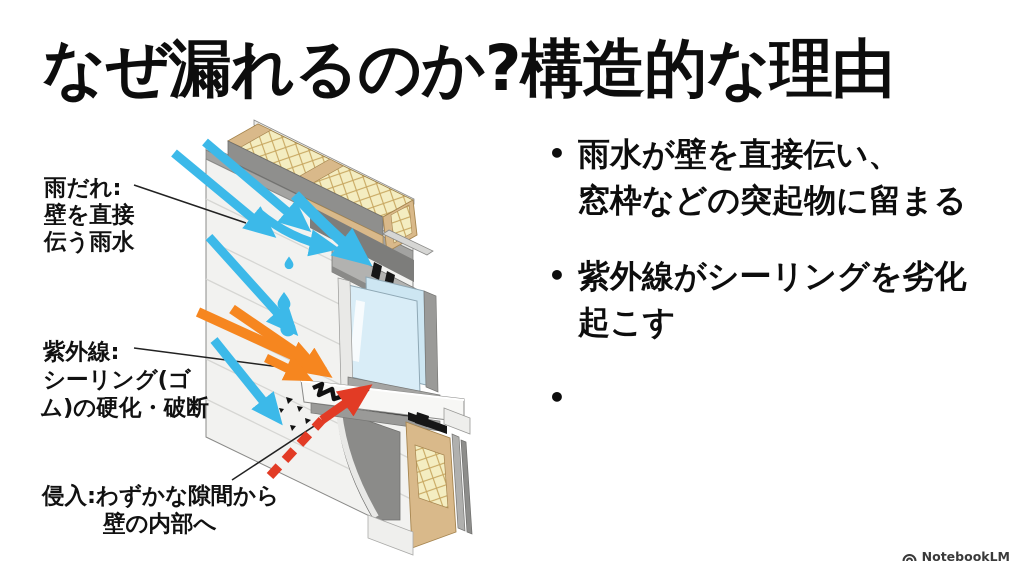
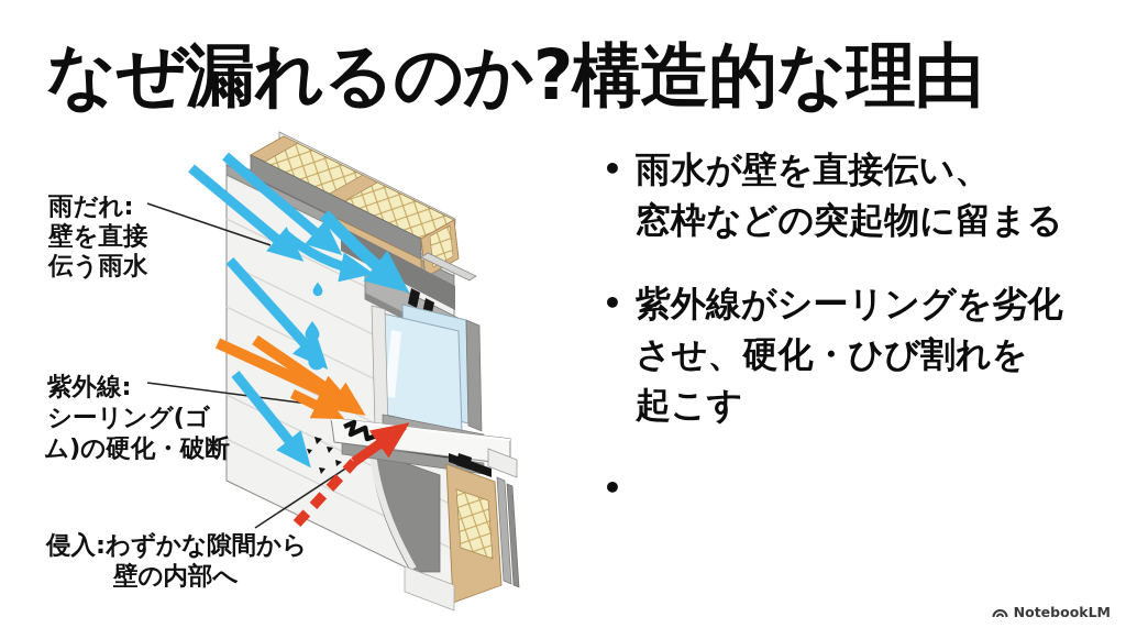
  なぜ漏れるのか?構造的な理由
  雨だれ:
  壁を直接
  伝う雨水
  紫外線:
  シーリング(ゴ
  ム)の硬化・破断
  侵入:わずかな隙間から
  壁の内部へ
  •
  雨水が壁を直接伝い、
  窓枠などの突起物に留まる
  •
  紫外線がシーリングを劣化
+ させ、硬化・ひび割れを
  起こす
  •
  NotebookLM
